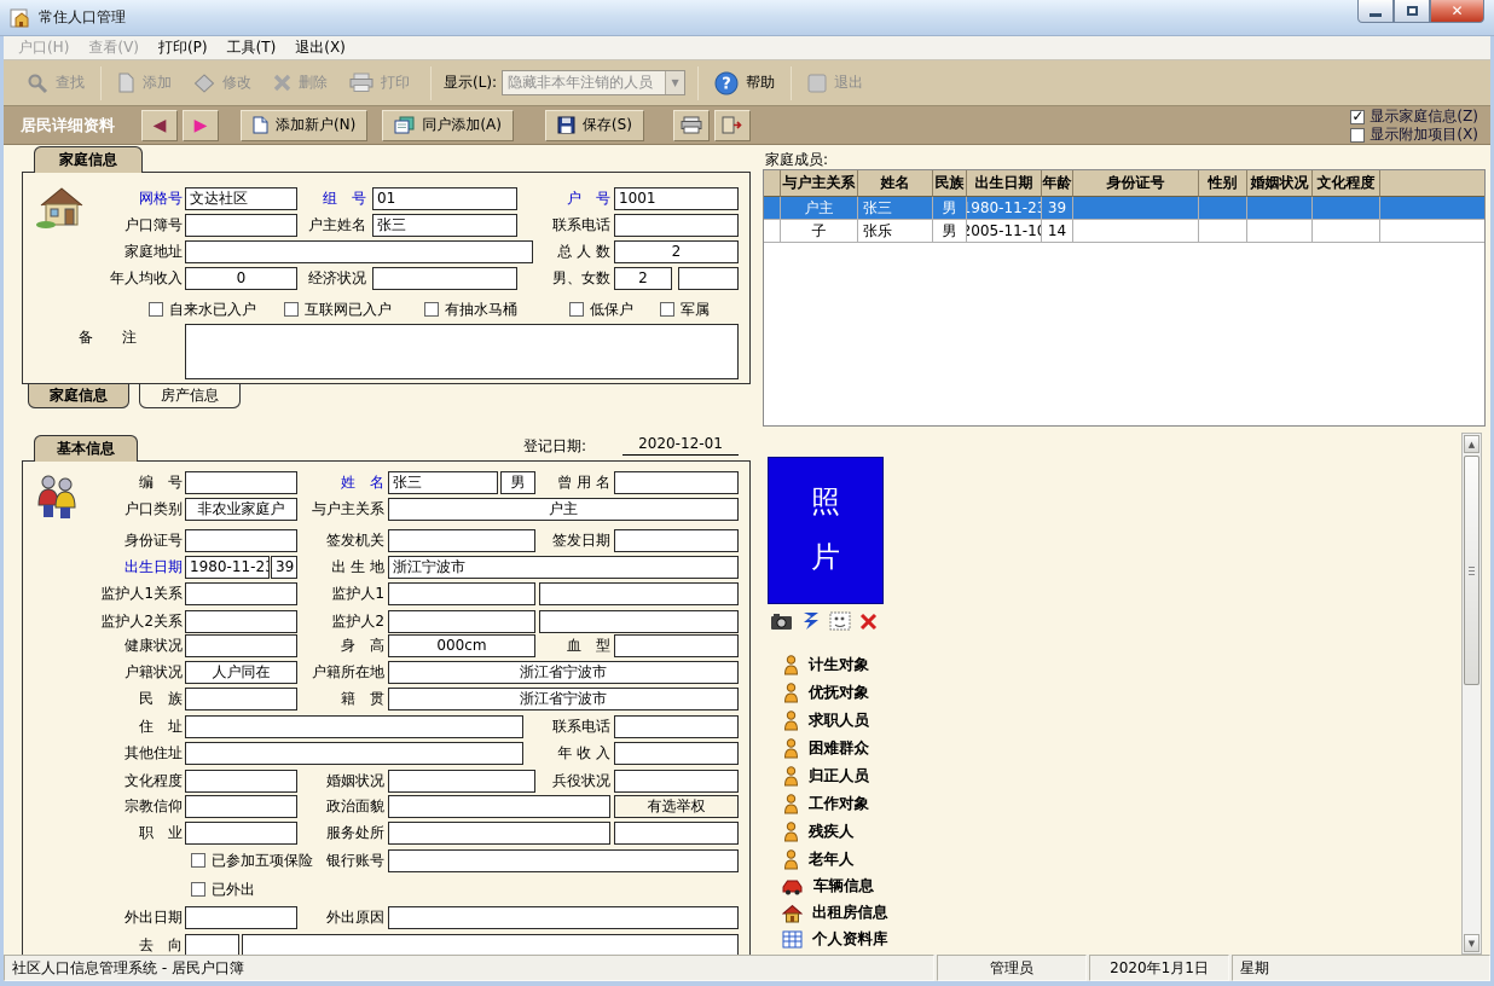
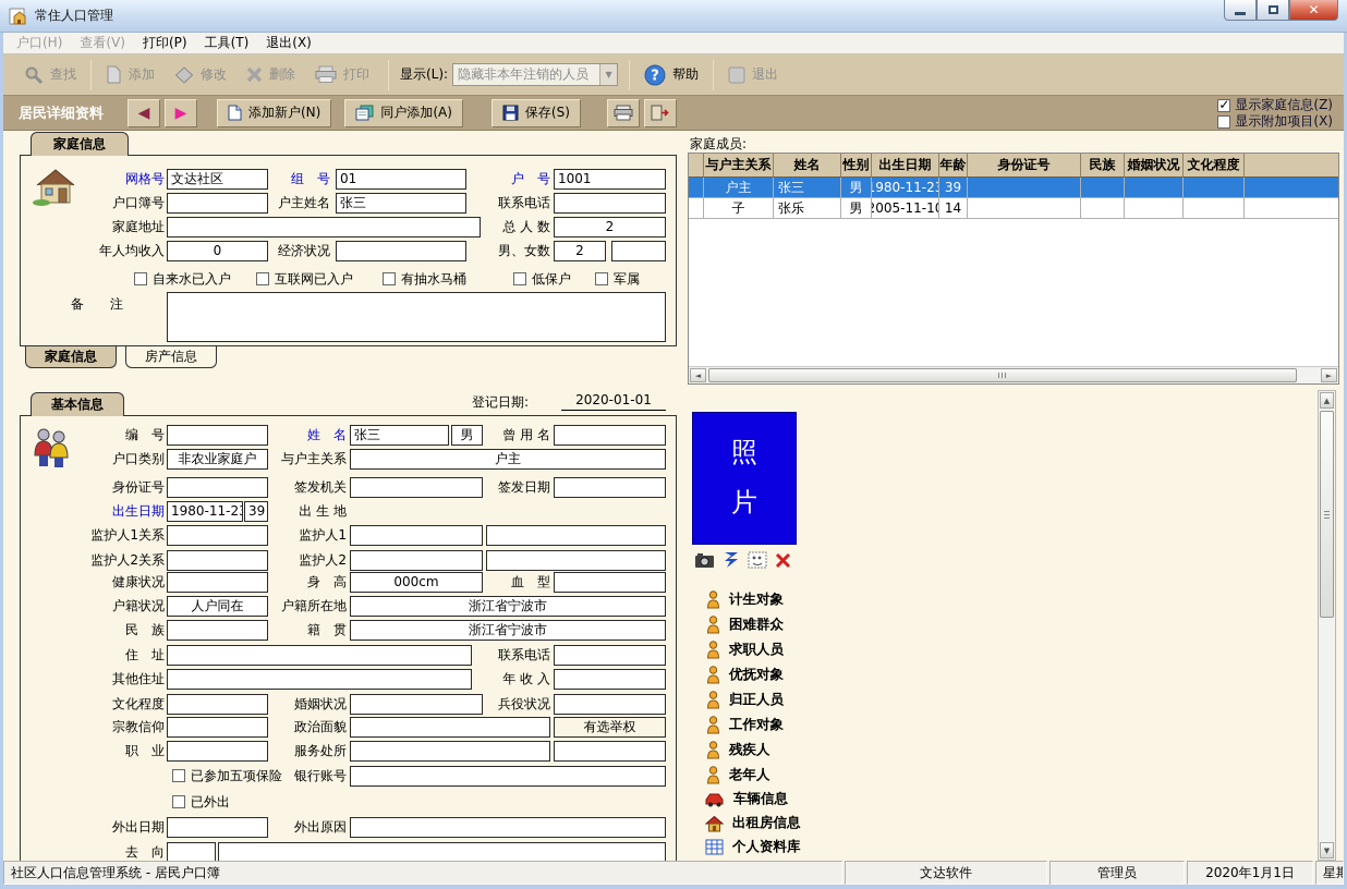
  常住人口管理
  ✕
  户口(H)
  查看(V)
  打印(P)
  工具(T)
  退出(X)
  查找
  添加
  修改
  删除
  打印
  显示(L):
  隐藏非本年注销的人员
  ▼
  ?
  帮助
  退出
  居民详细资料
  ◀
  ▶
  添加新户(N)
  同户添加(A)
  保存(S)
  显示家庭信息(Z)
  显示附加项目(X)
  家庭信息
  网格号
  文达社区
  组 号
  01
  户 号
  1001
  户口簿号
  户主姓名
  张三
  联系电话
  家庭地址
  总 人 数
  2
  年人均收入
  0
  经济状况
  男、女数
  2
  自来水已入户
  互联网已入户
  有抽水马桶
  低保户
  军属
  备 注
  家庭信息
  房产信息
  家庭成员:
  与户主关系
  姓名
- 民族
+ 性别
  出生日期
  年龄
  身份证号
- 性别
+ 民族
  婚姻状况
  文化程度
  户主
  张三
  男
  1980-11-23
  39
  子
  张乐
  男
  2005-11-10
  14
+ ◄
+ ►
  登记日期:
- 2020-12-01
+ 2020-01-01
  基本信息
  编 号
  姓 名
  张三
  男
  曾 用 名
  户口类别
  非农业家庭户
  与户主关系
  户主
  身份证号
  签发机关
  签发日期
  出生日期
  1980-11-23
  39
  出 生 地
- 浙江宁波市
  监护人1关系
  监护人1
  监护人2关系
  监护人2
  健康状况
  身 高
  000cm
  血 型
  户籍状况
  人户同在
  户籍所在地
  浙江省宁波市
  民 族
  籍 贯
  浙江省宁波市
  住 址
  联系电话
  其他住址
  年 收 入
  文化程度
  婚姻状况
  兵役状况
  宗教信仰
  政治面貌
  有选举权
  职 业
  服务处所
  已参加五项保险
  银行账号
  已外出
  外出日期
  外出原因
  去 向
  照
  片
  计生对象
- 优抚对象
+ 困难群众
  求职人员
- 困难群众
+ 优抚对象
  归正人员
  工作对象
  残疾人
  老年人
  车辆信息
  出租房信息
  个人资料库
  ▲
  ▼
  社区人口信息管理系统 - 居民户口簿
+ 文达软件
  管理员
  2020年1月1日
  星期
